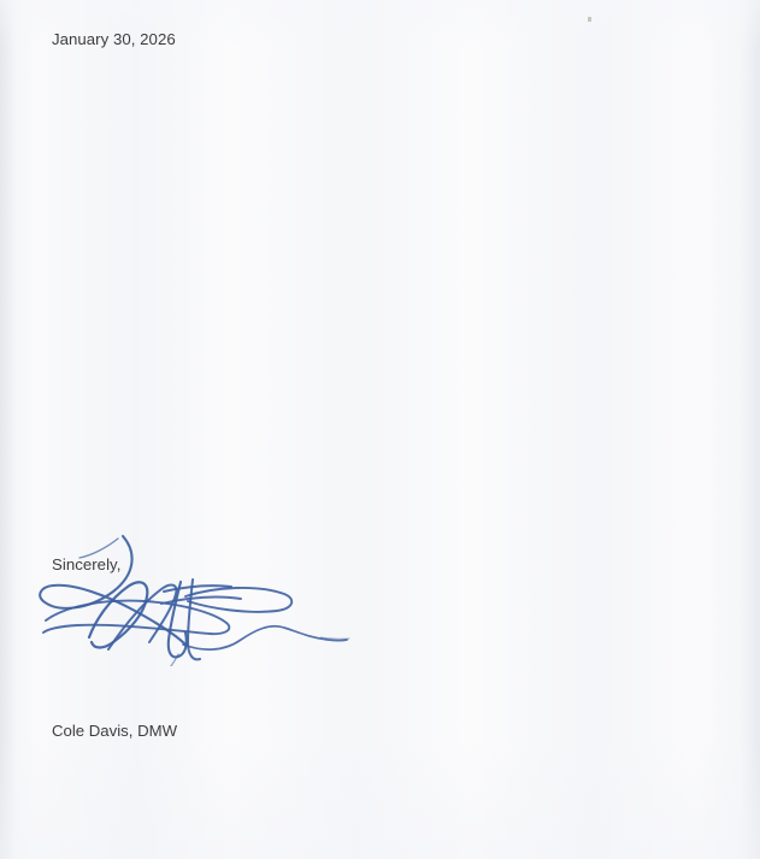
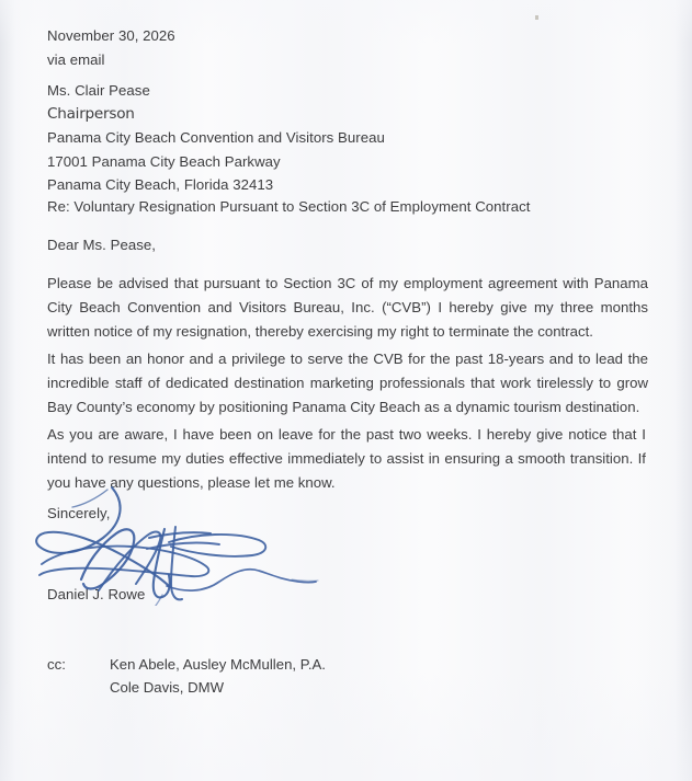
- January 30, 2026
+ November 30, 2026
+ via email
+ Ms. Clair Pease
+ Chairperson
+ Panama City Beach Convention and Visitors Bureau
+ 17001 Panama City Beach Parkway
+ Panama City Beach, Florida 32413
+ Re: Voluntary Resignation Pursuant to Section 3C of Employment Contract
+ Dear Ms. Pease,
+ Please be advised that pursuant to Section 3C of my employment agreement with Panama City Beach Convention and Visitors Bureau, Inc. (“CVB”) I hereby give my three months written notice of my resignation, thereby exercising my right to terminate the contract.
+ It has been an honor and a privilege to serve the CVB for the past 18-years and to lead the incredible staff of dedicated destination marketing professionals that work tirelessly to grow Bay County’s economy by positioning Panama City Beach as a dynamic tourism destination.
+ As you are aware, I have been on leave for the past two weeks. I hereby give notice that I intend to resume my duties effective immediately to assist in ensuring a smooth transition. If you have any questions, please let me know.
  Sincerely,
+ Daniel J. Rowe
+ cc:
+ Ken Abele, Ausley McMullen, P.A.
  Cole Davis, DMW
